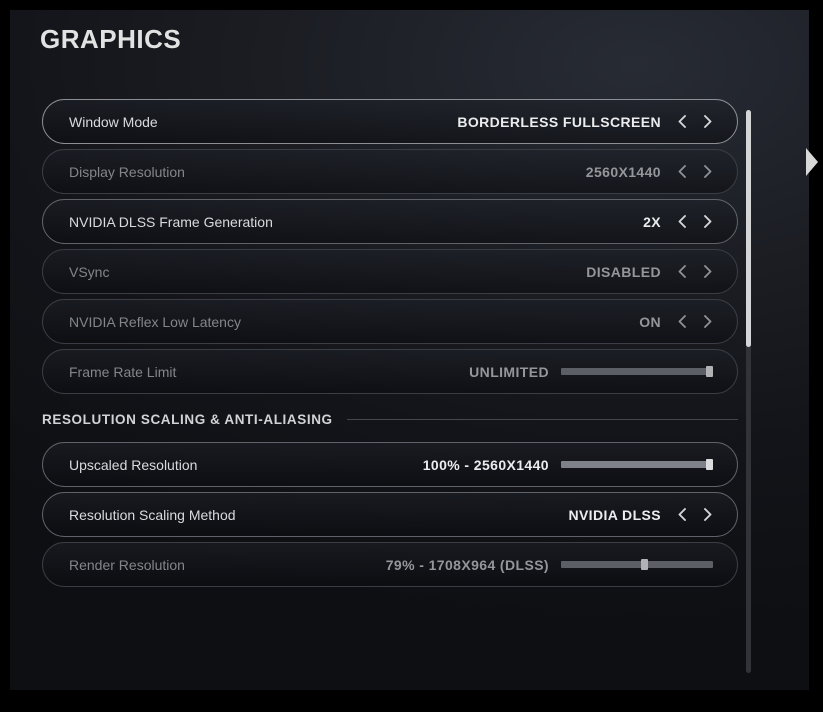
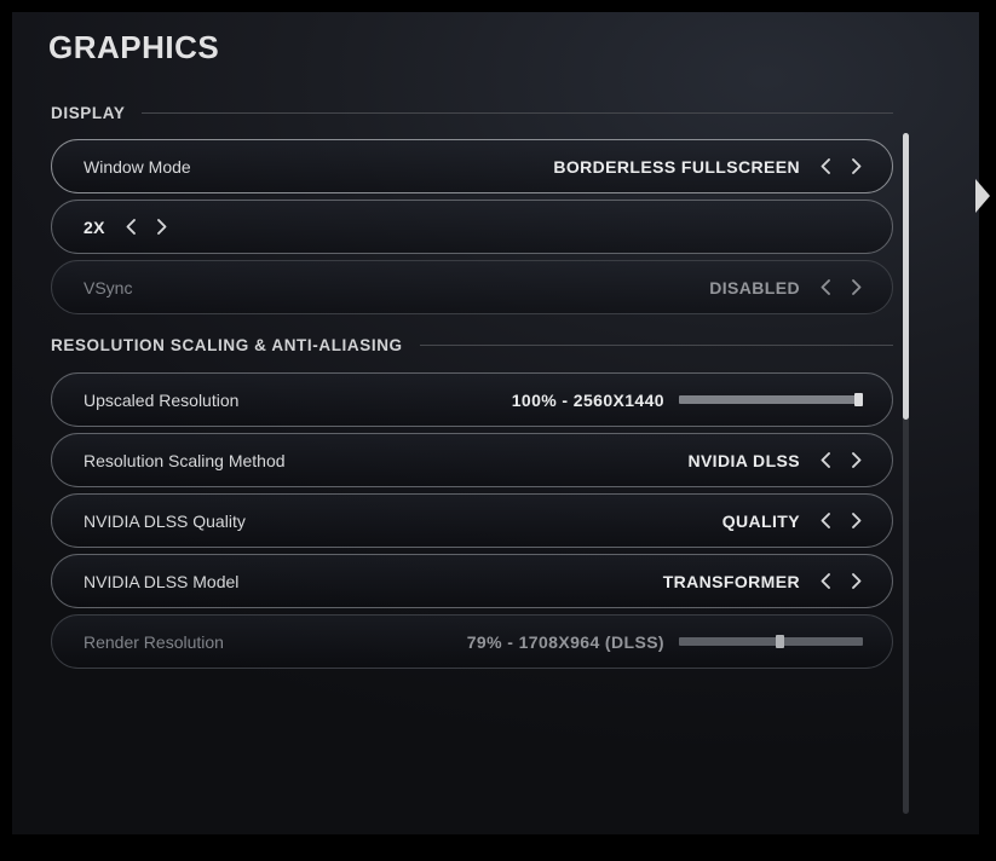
  GRAPHICS
+ DISPLAY
  Window Mode
  BORDERLESS FULLSCREEN
- Display Resolution
- 2560X1440
- NVIDIA DLSS Frame Generation
  2X
  VSync
  DISABLED
- NVIDIA Reflex Low Latency
- ON
- Frame Rate Limit
- UNLIMITED
  RESOLUTION SCALING & ANTI-ALIASING
  Upscaled Resolution
  100% - 2560X1440
  Resolution Scaling Method
  NVIDIA DLSS
+ NVIDIA DLSS Quality
+ QUALITY
+ NVIDIA DLSS Model
+ TRANSFORMER
  Render Resolution
  79% - 1708X964 (DLSS)
